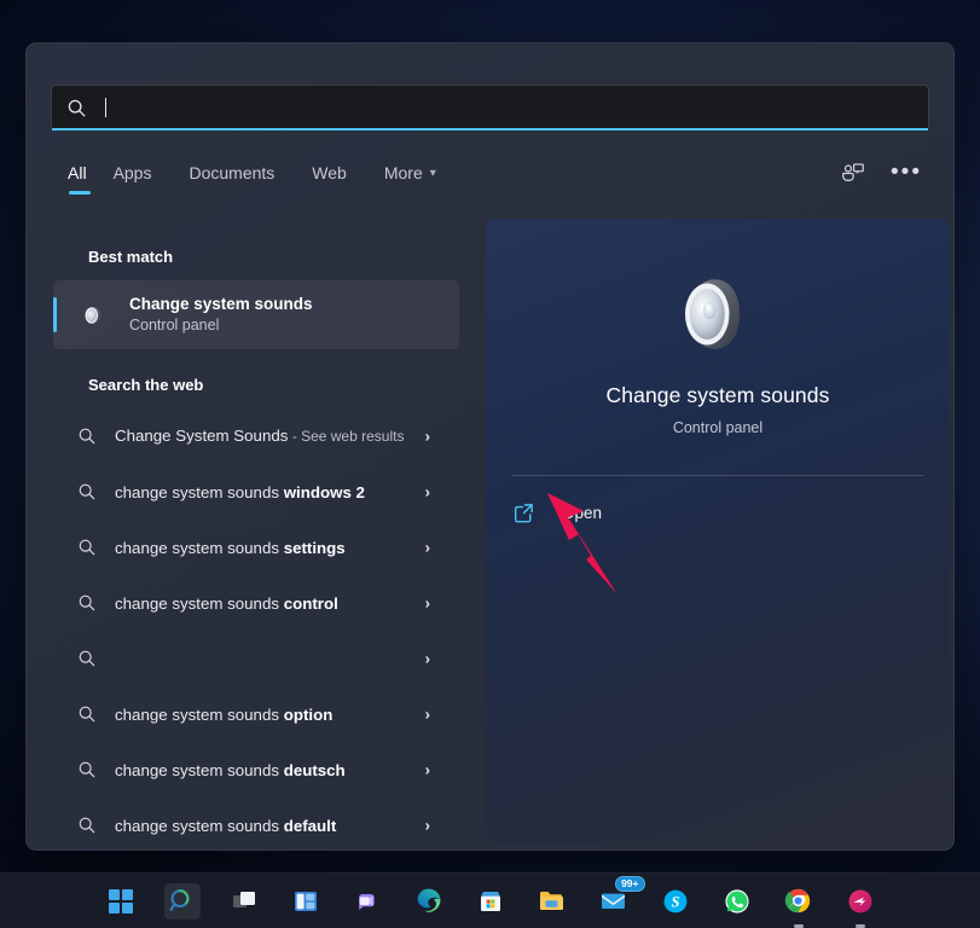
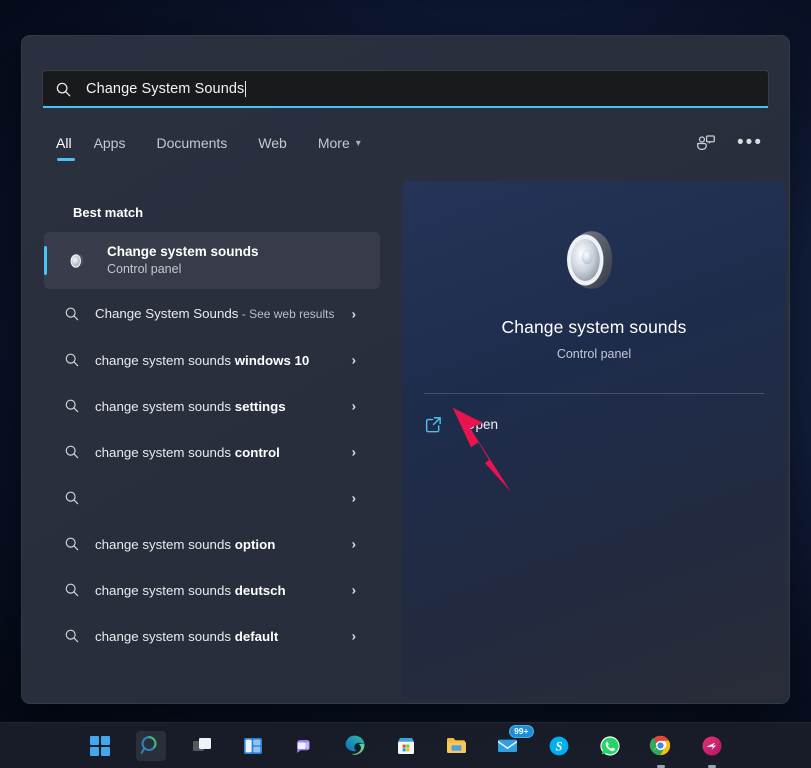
+ Change System Sounds
  All
  Apps
  Documents
  Web
  More ▾
  •••
  Best match
  Change system sounds
  Control panel
- Search the web
  Change System Sounds - See web results
  ›
- change system sounds windows 2
+ change system sounds windows 10
  ›
  change system sounds settings
  ›
  change system sounds control
  ›
  ›
  change system sounds option
  ›
  change system sounds deutsch
  ›
  change system sounds default
  ›
  Change system sounds
  Control panel
  pen
  99+
  S
